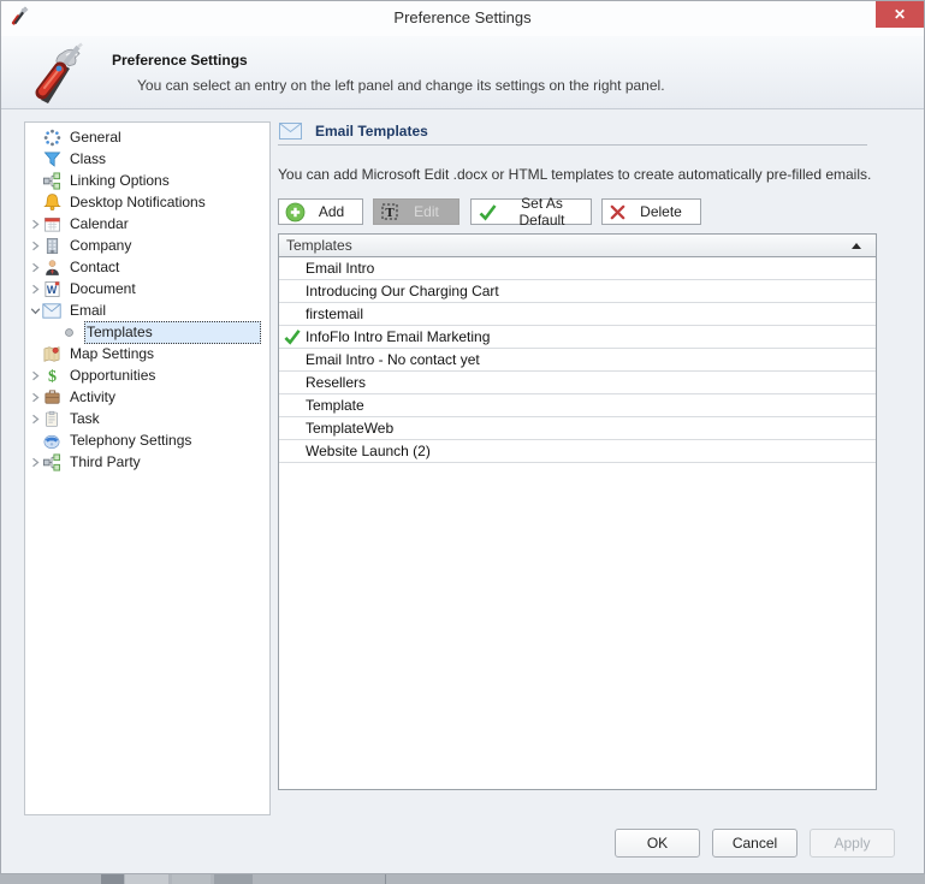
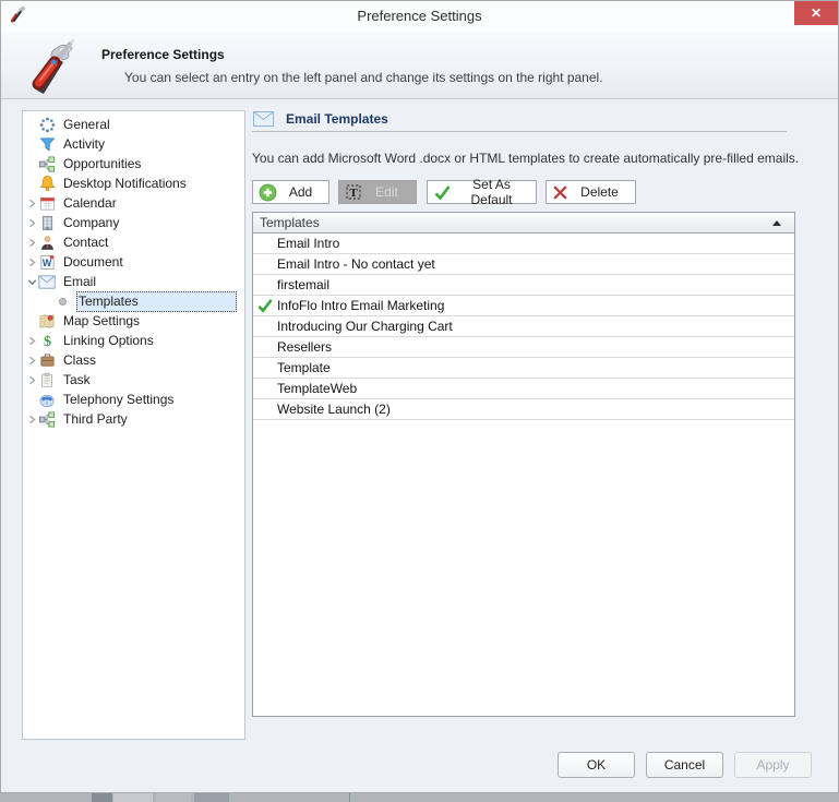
  Preference Settings
  ✕
  Preference Settings
  You can select an entry on the left panel and change its settings on the right panel.
  General
- Class
+ Activity
- Linking Options
+ Opportunities
  Desktop Notifications
  Calendar
  Company
  Contact
  W
  Document
  Email
  Templates
  Map Settings
  $
- Opportunities
+ Linking Options
- Activity
+ Class
  Task
  Telephony Settings
  Third Party
  Email Templates
- You can add Microsoft Edit .docx or HTML templates to create automatically pre-filled emails.
+ You can add Microsoft Word .docx or HTML templates to create automatically pre-filled emails.
  Add
  T
  Edit
  Set As Default
  Delete
  Templates
  Email Intro
- Introducing Our Charging Cart
+ Email Intro - No contact yet
  firstemail
  InfoFlo Intro Email Marketing
- Email Intro - No contact yet
+ Introducing Our Charging Cart
  Resellers
  Template
  TemplateWeb
  Website Launch (2)
  OK
  Cancel
  Apply
